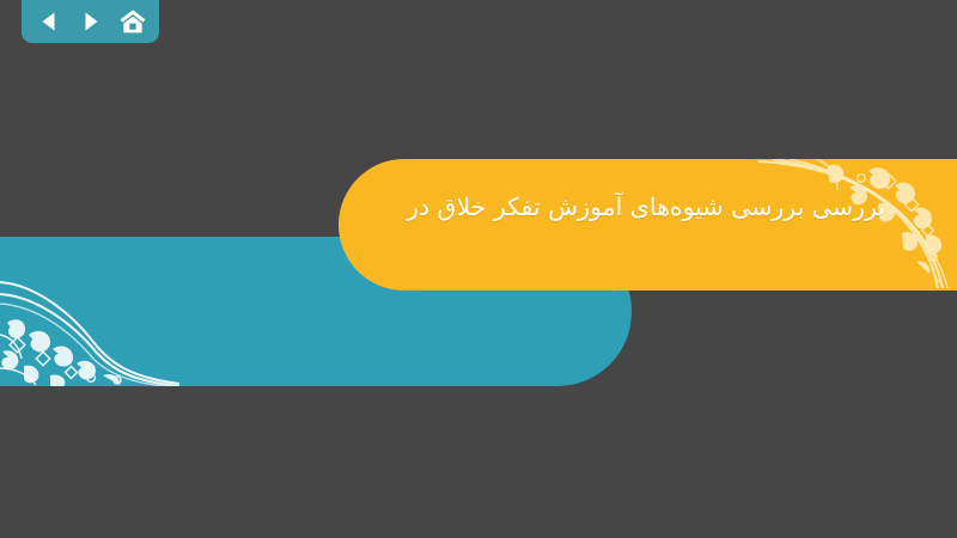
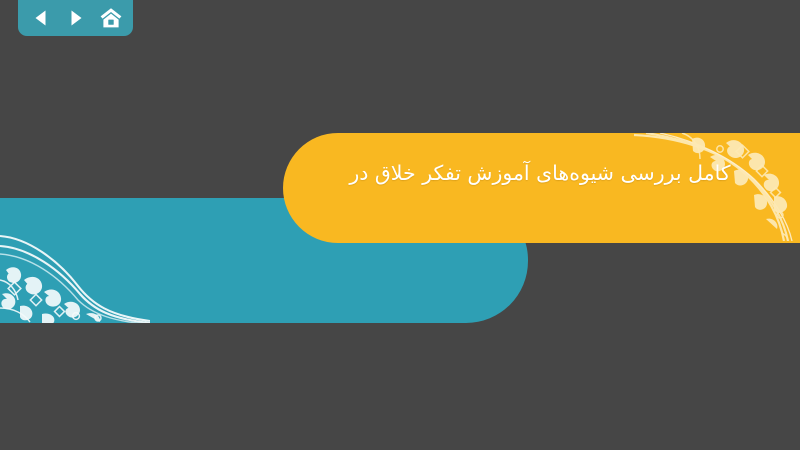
- بررسی بررسی شیوه‌های آموزش تفکر خلاق در
+ کامل بررسی شیوه‌های آموزش تفکر خلاق در
